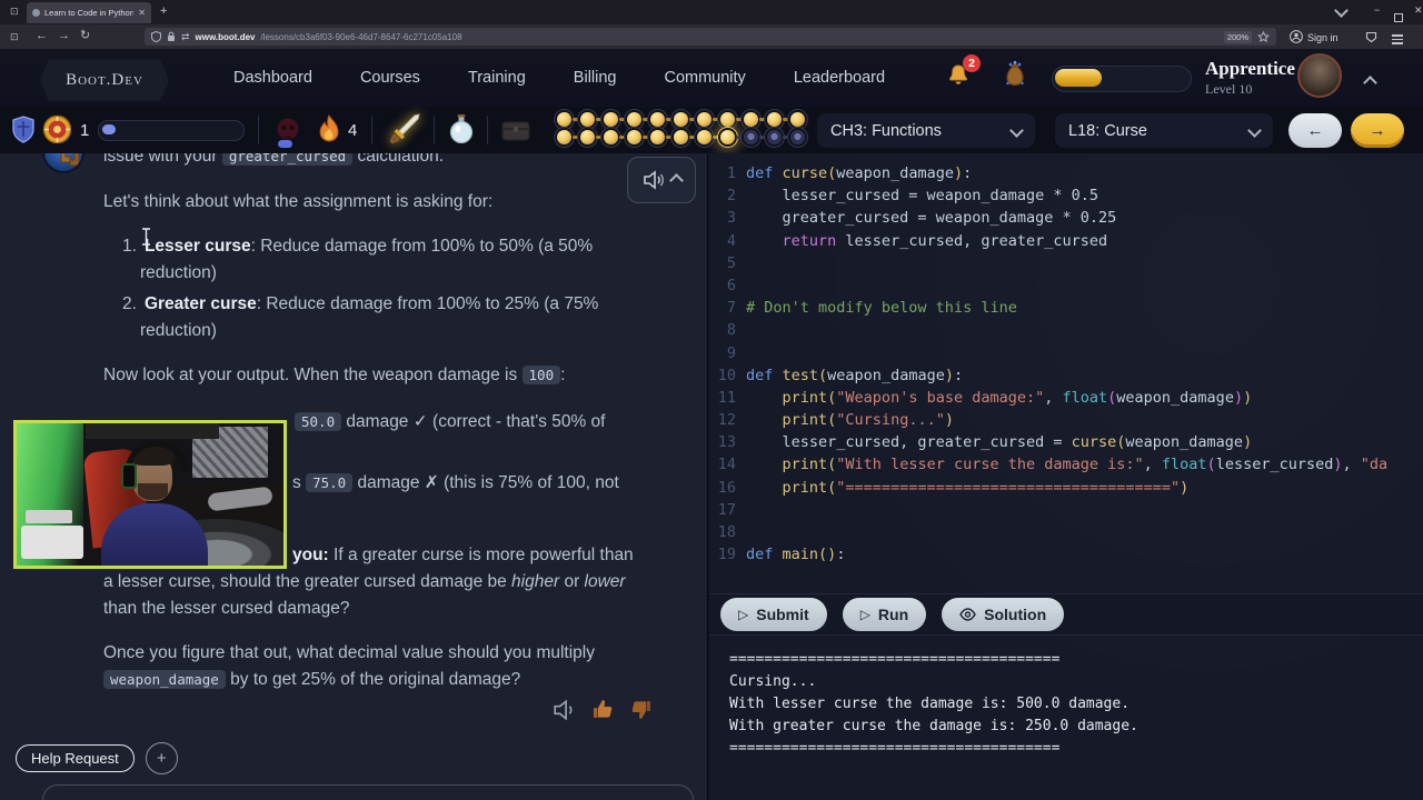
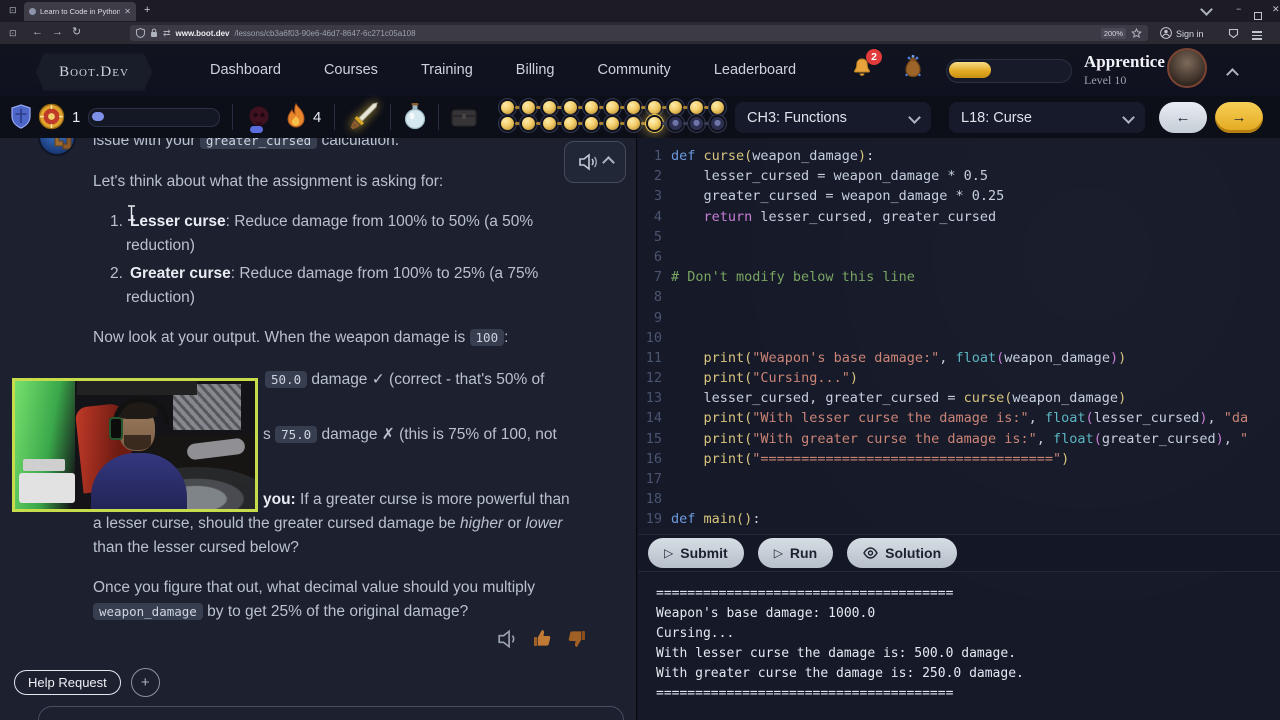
  ⊡
  −
  ✕
  Learn to Code in Python
  ✕
  +
  ⊡
  ←
  →
  ↻
  Sign in
  ⇄
  www.boot.dev
  /lessons/cb3a6f03-90e6-46d7-8647-6c271c05a108
  200%
  Boot.Dev
  Dashboard
  Courses
  Training
  Billing
  Community
  Leaderboard
  2
  Apprentice
  Level 10
  1
  4
  CH3: Functions
  L18: Curse
  ←
  →
  issue with your greater_cursed calculation.
  Let's think about what the assignment is asking for:
  1. Lesser curse: Reduce damage from 100% to 50% (a 50% reduction)
  2. Greater curse: Reduce damage from 100% to 25% (a 75% reduction)
  Now look at your output. When the weapon damage is 100 :
  50.0 damage ✓ (correct - that's 50% of
  s 75.0 damage ✗ (this is 75% of 100, not
  you: If a greater curse is more powerful than
- a lesser curse, should the greater cursed damage be higher or lower than the lesser cursed damage?
+ a lesser curse, should the greater cursed damage be higher or lower than the lesser cursed below?
  Once you figure that out, what decimal value should you multiply weapon_damage by to get 25% of the original damage?
  Help Request
  +
  1
  def curse(weapon_damage):
  2
  lesser_cursed = weapon_damage * 0.5
  3
  greater_cursed = weapon_damage * 0.25
  4
  return lesser_cursed, greater_cursed
  5
  6
  7
  # Don't modify below this line
  8
  9
  10
- def test(weapon_damage):
  11
  print("Weapon's base damage:", float(weapon_damage))
  12
  print("Cursing...")
  13
  lesser_cursed, greater_cursed = curse(weapon_damage)
  14
  print("With lesser curse the damage is:", float(lesser_cursed), "da
+ 15
+ print("With greater curse the damage is:", float(greater_cursed), "
  16
  print("====================================")
  17
  18
  19
  def main():
  ▷
  Submit
  ▷
  Run
  Solution
  ======================================
+ Weapon's base damage: 1000.0
  Cursing...
  With lesser curse the damage is: 500.0 damage.
  With greater curse the damage is: 250.0 damage.
  ======================================
